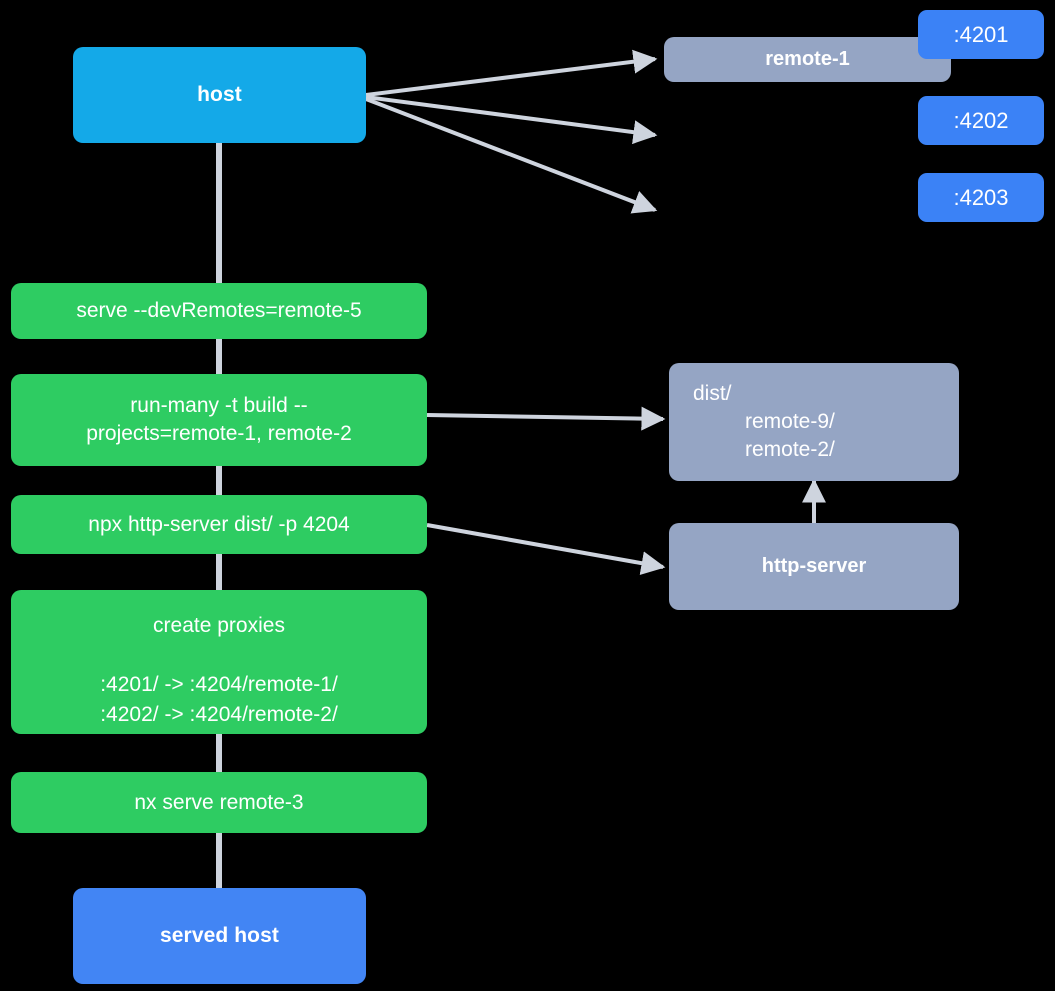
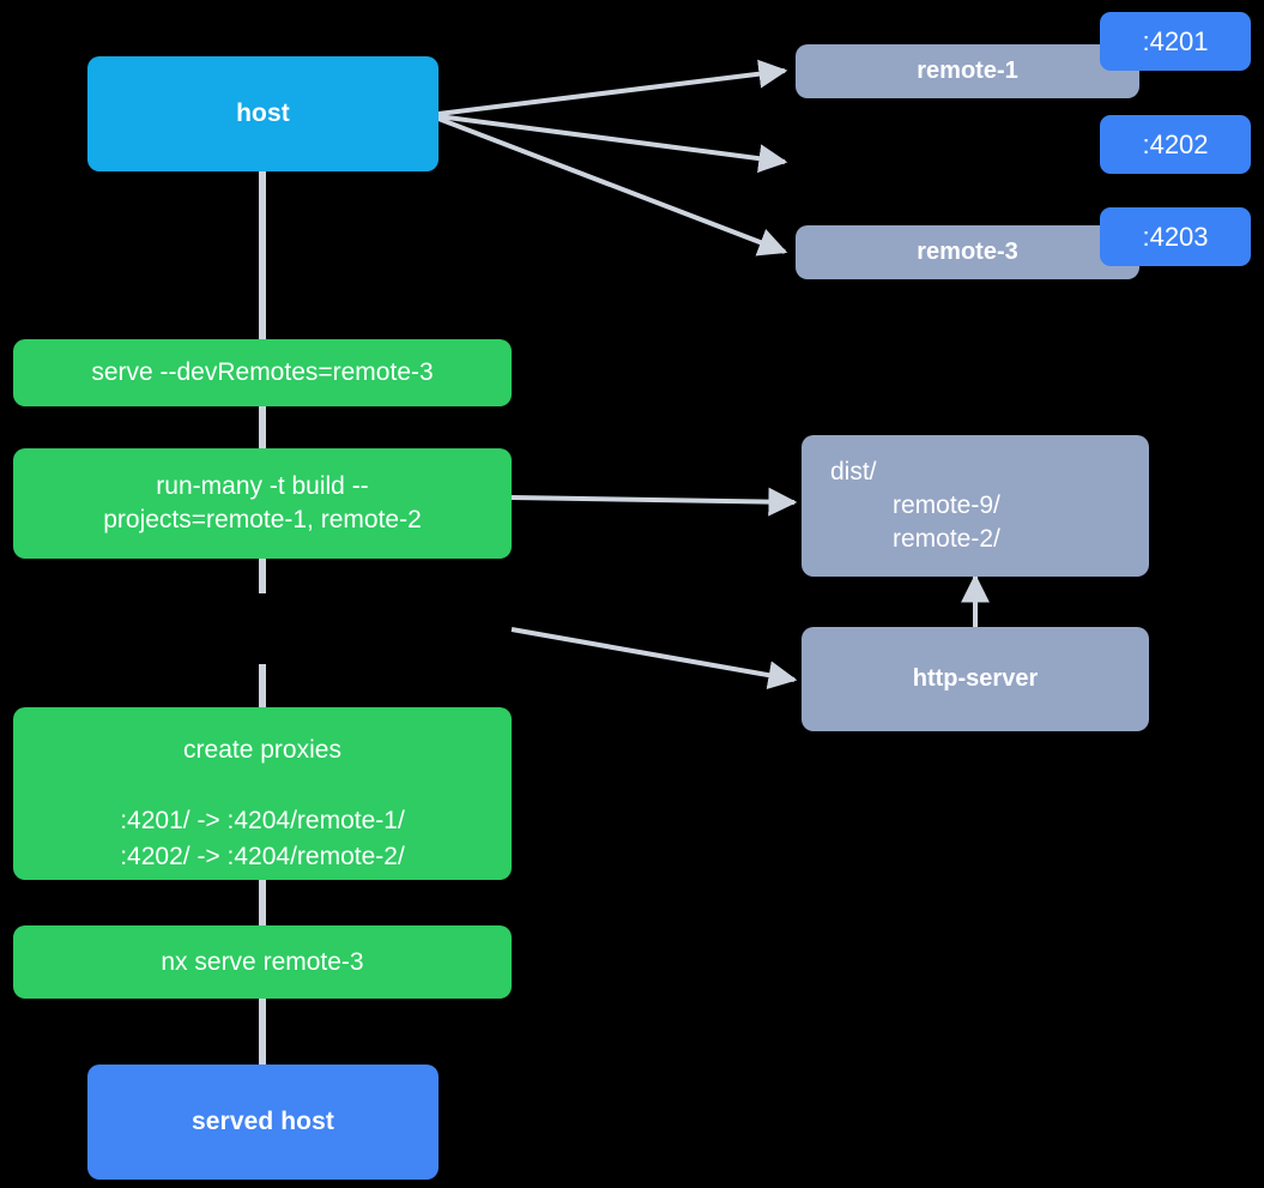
  host
  remote-1
  :4201
  :4202
+ remote-3
  :4203
- serve --devRemotes=remote-5
+ serve --devRemotes=remote-3
  run-many -t build --
  projects=remote-1, remote-2
- npx http-server dist/ -p 4204
  create proxies
  :4201/ -> :4204/remote-1/
  :4202/ -> :4204/remote-2/
  nx serve remote-3
  served host
  dist/
  remote-9/
  remote-2/
  http-server
